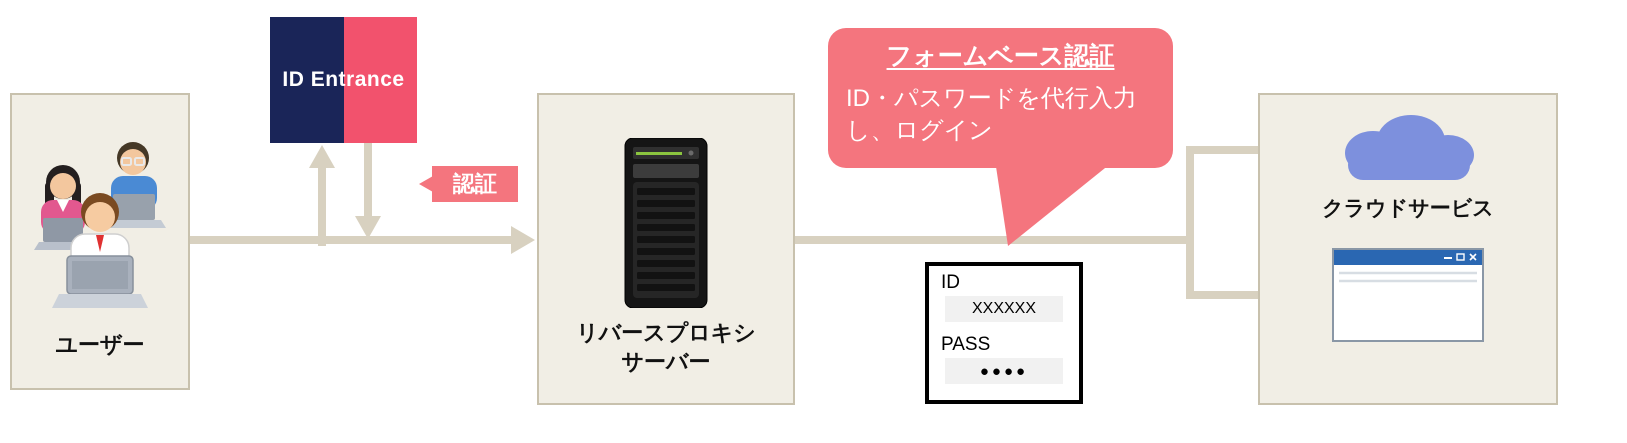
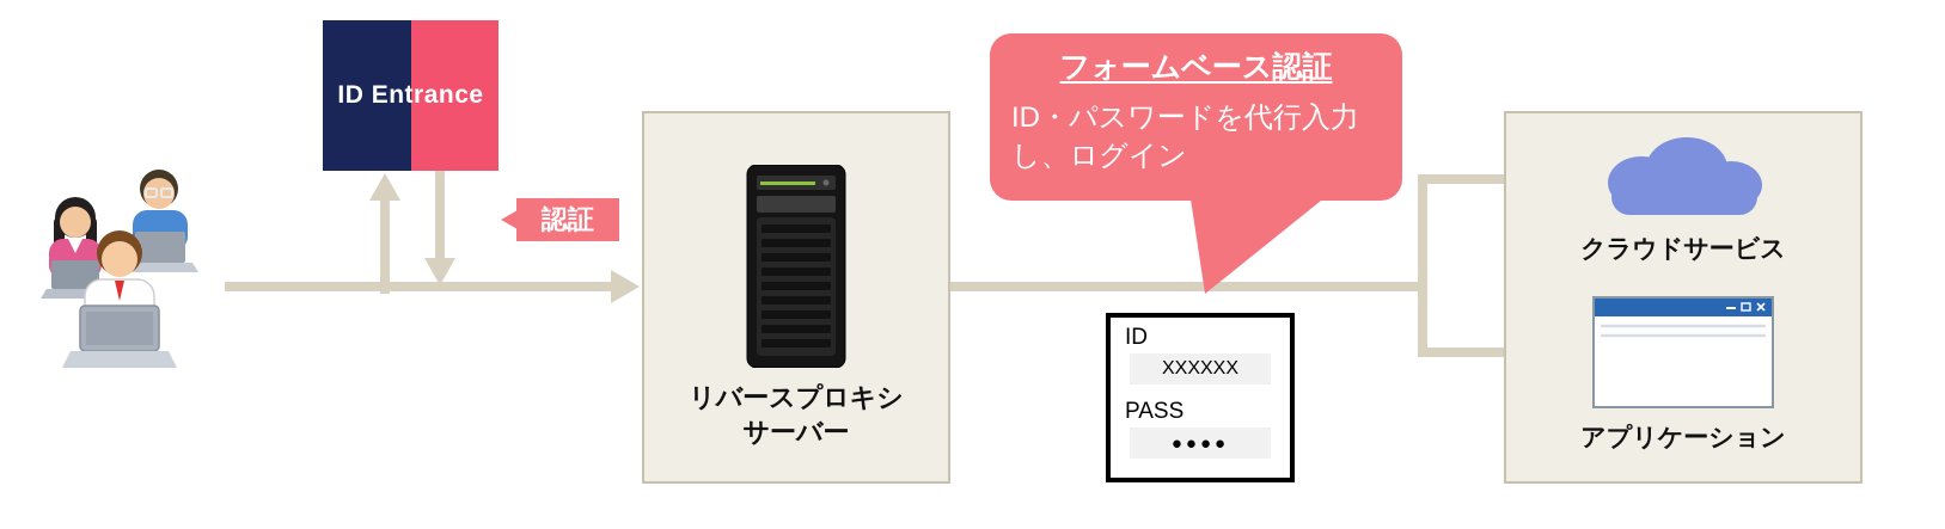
- ユーザー
  ID Entrance
  認証
  リバースプロキシ
  サーバー
  フォームベース認証
  ID・パスワードを代行入力
  し、ログイン
  ID
  XXXXXX
  PASS
  ●●●●
  クラウドサービス
+ アプリケーション
